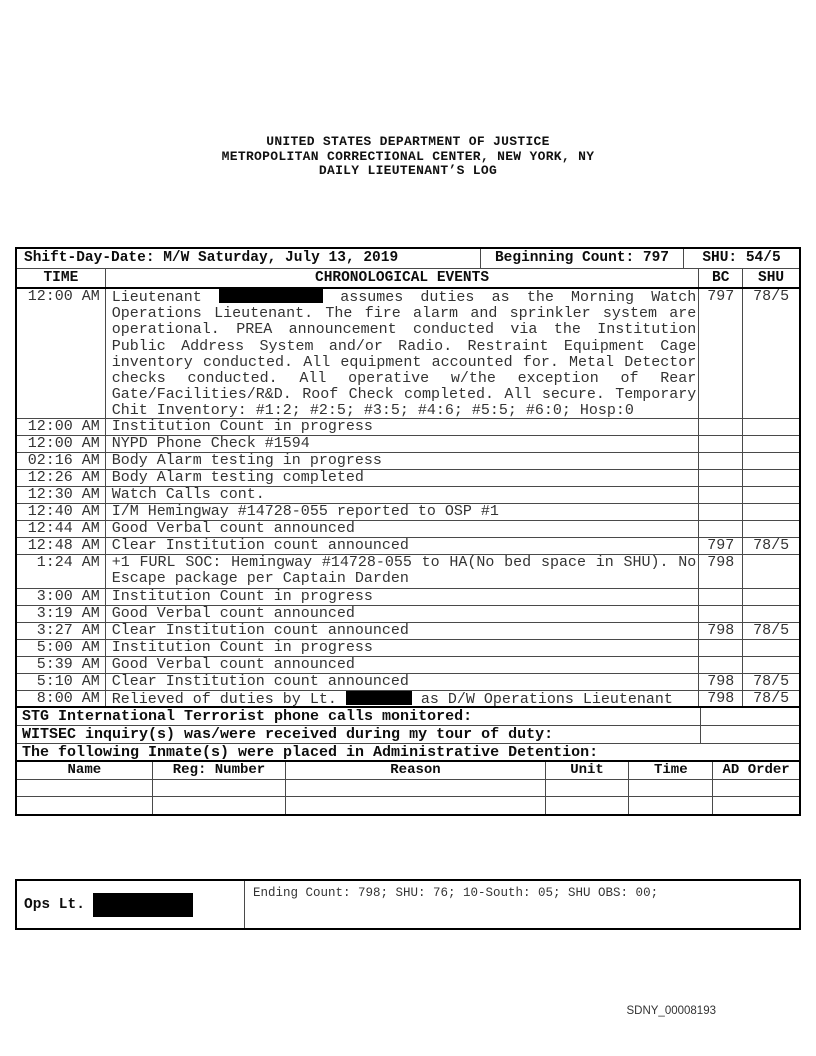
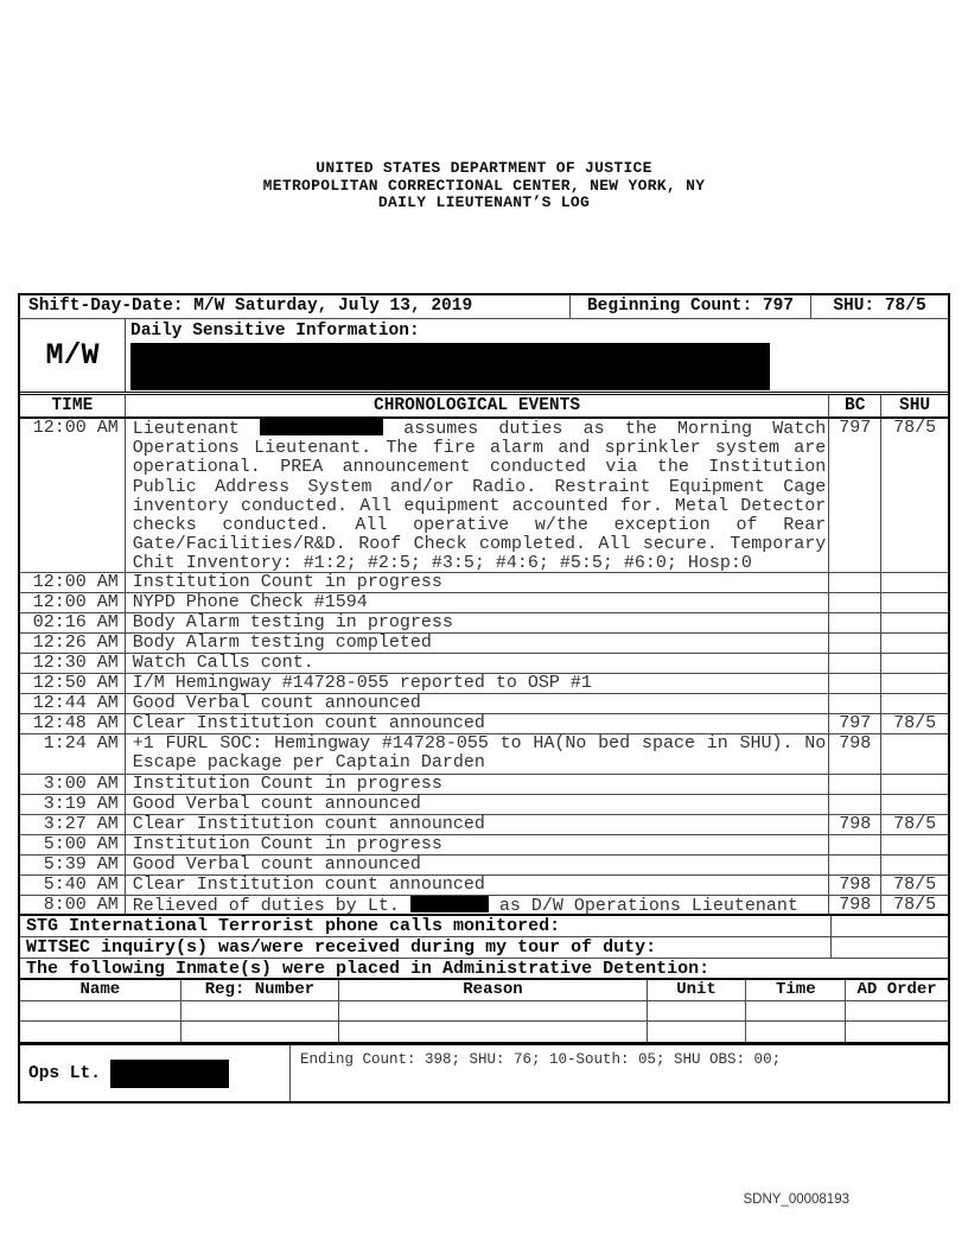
  UNITED STATES DEPARTMENT OF JUSTICE
  METROPOLITAN CORRECTIONAL CENTER, NEW YORK, NY
  DAILY LIEUTENANT’S LOG
  Shift-Day-Date: M/W Saturday, July 13, 2019
  Beginning Count: 797
- SHU: 54/5
+ SHU: 78/5
+ M/W
+ Daily Sensitive Information:
  TIME
  CHRONOLOGICAL EVENTS
  BC
  SHU
  12:00 AM
  Lieutenant assumes duties as the Morning Watch Operations Lieutenant. The fire alarm and sprinkler system are operational. PREA announcement conducted via the Institution Public Address System and/or Radio. Restraint Equipment Cage inventory conducted. All equipment accounted for. Metal Detector checks conducted. All operative w/the exception of Rear Gate/Facilities/R&D. Roof Check completed. All secure. Temporary Chit Inventory: #1:2; #2:5; #3:5; #4:6; #5:5; #6:0; Hosp:0
  797
  78/5
  12:00 AM
  Institution Count in progress
  12:00 AM
  NYPD Phone Check #1594
  02:16 AM
  Body Alarm testing in progress
  12:26 AM
  Body Alarm testing completed
  12:30 AM
  Watch Calls cont.
- 12:40 AM
+ 12:50 AM
  I/M Hemingway #14728-055 reported to OSP #1
  12:44 AM
  Good Verbal count announced
  12:48 AM
  Clear Institution count announced
  797
  78/5
  1:24 AM
  +1 FURL SOC: Hemingway #14728-055 to HA(No bed space in SHU). No Escape package per Captain Darden
  798
  3:00 AM
  Institution Count in progress
  3:19 AM
  Good Verbal count announced
  3:27 AM
  Clear Institution count announced
  798
  78/5
  5:00 AM
  Institution Count in progress
  5:39 AM
  Good Verbal count announced
- 5:10 AM
+ 5:40 AM
  Clear Institution count announced
  798
  78/5
  8:00 AM
  Relieved of duties by Lt. as D/W Operations Lieutenant
  798
  78/5
  STG International Terrorist phone calls monitored:
  WITSEC inquiry(s) was/were received during my tour of duty:
  The following Inmate(s) were placed in Administrative Detention:
  Name
  Reg: Number
  Reason
  Unit
  Time
  AD Order
  Ops Lt.
- Ending Count: 798; SHU: 76; 10-South: 05; SHU OBS: 00;
+ Ending Count: 398; SHU: 76; 10-South: 05; SHU OBS: 00;
  SDNY_00008193
